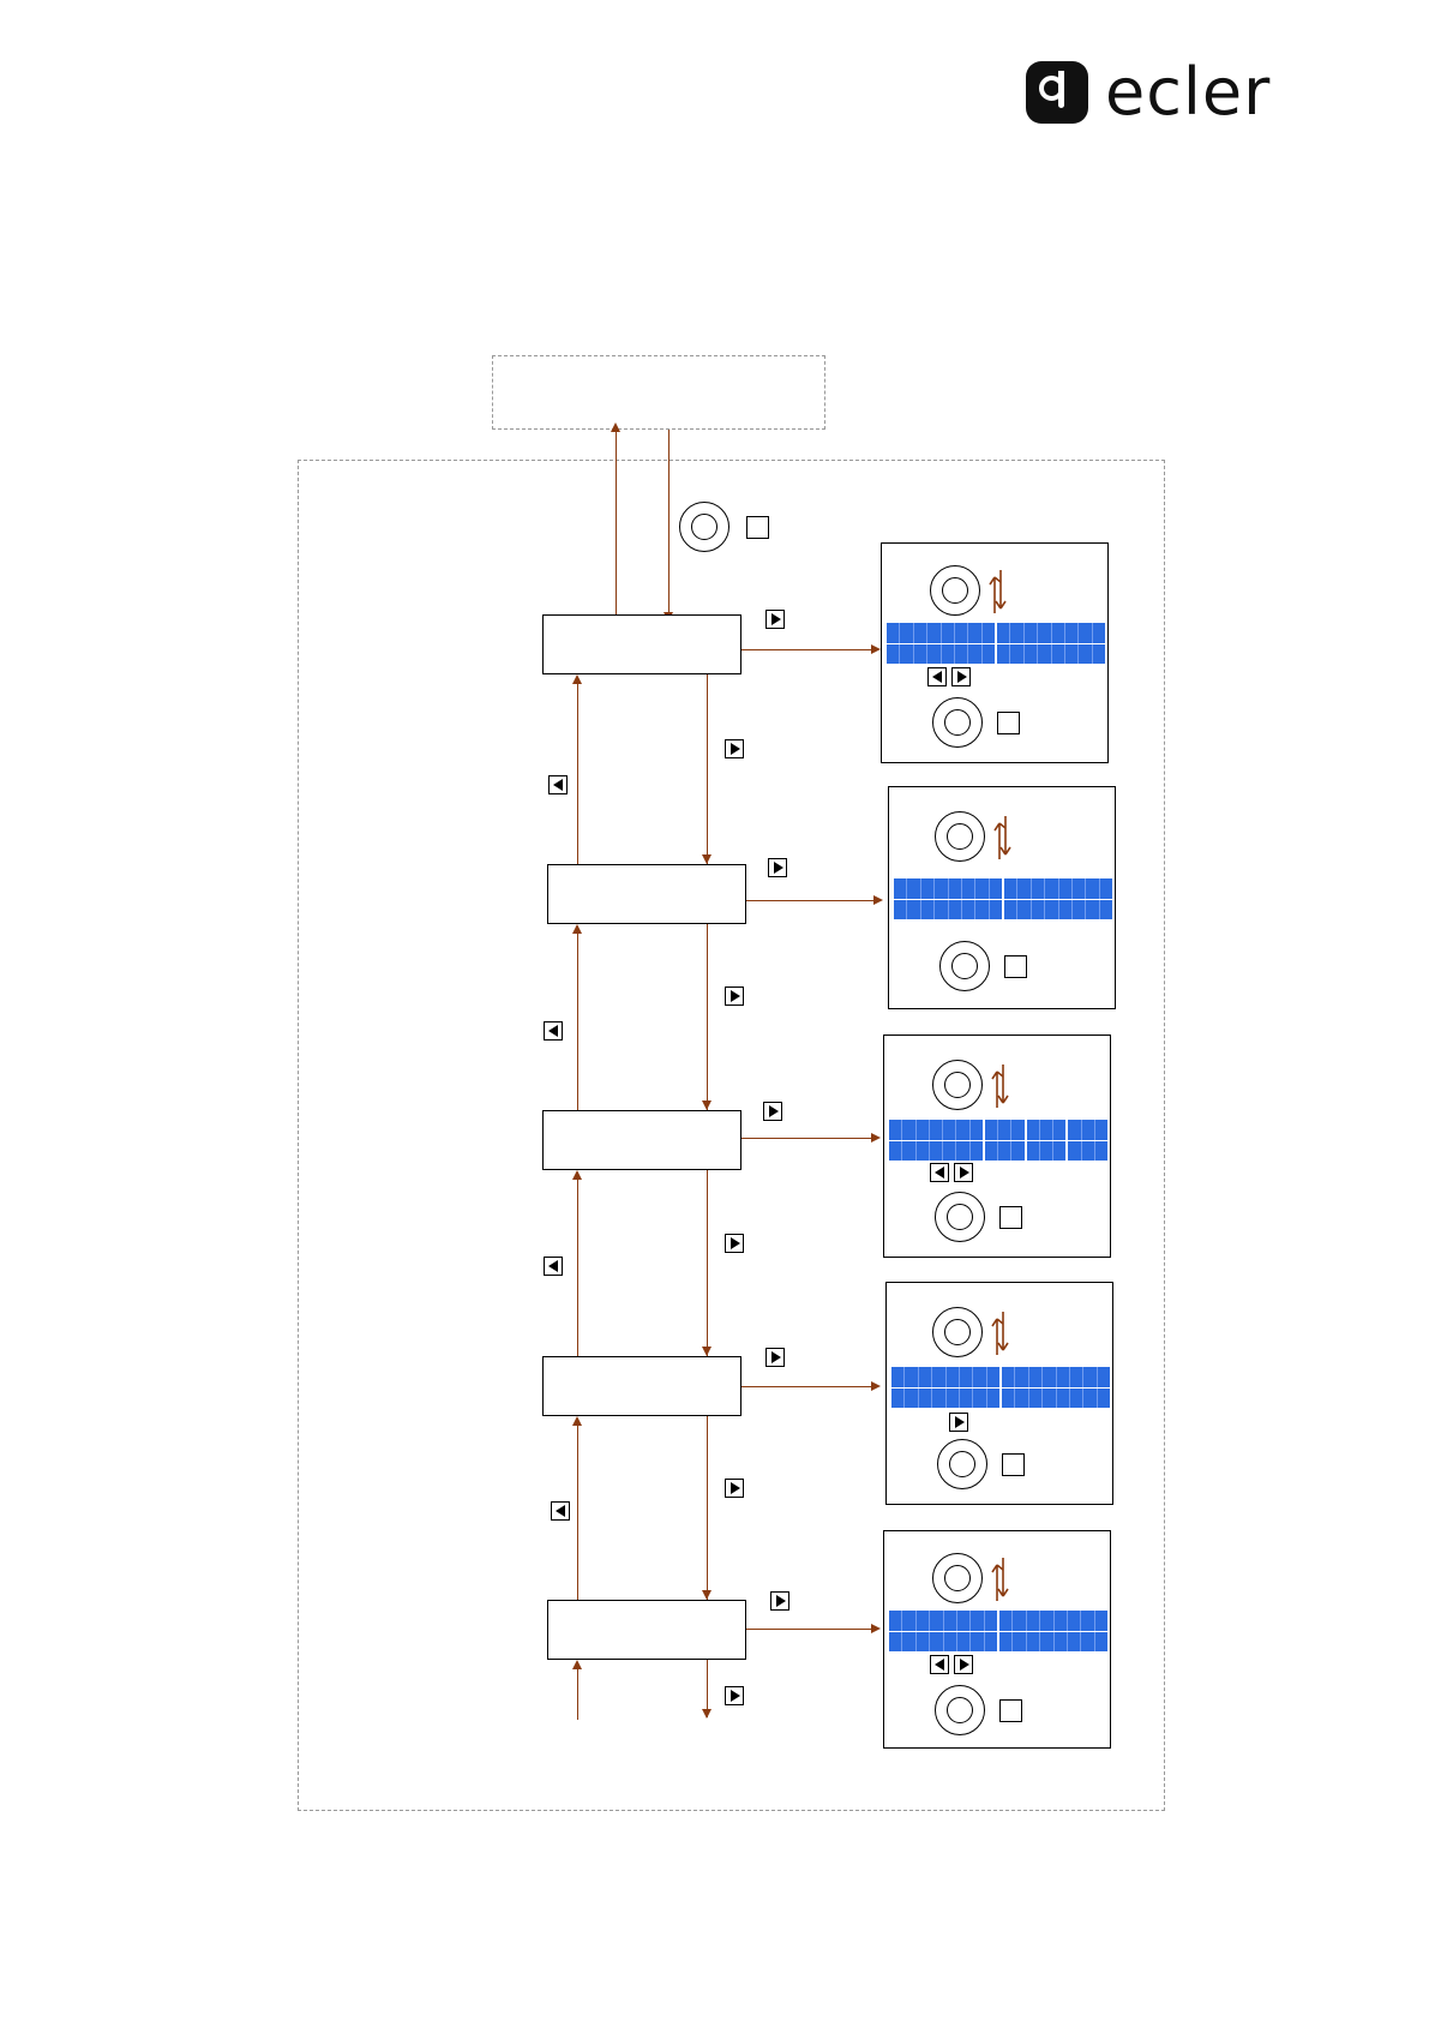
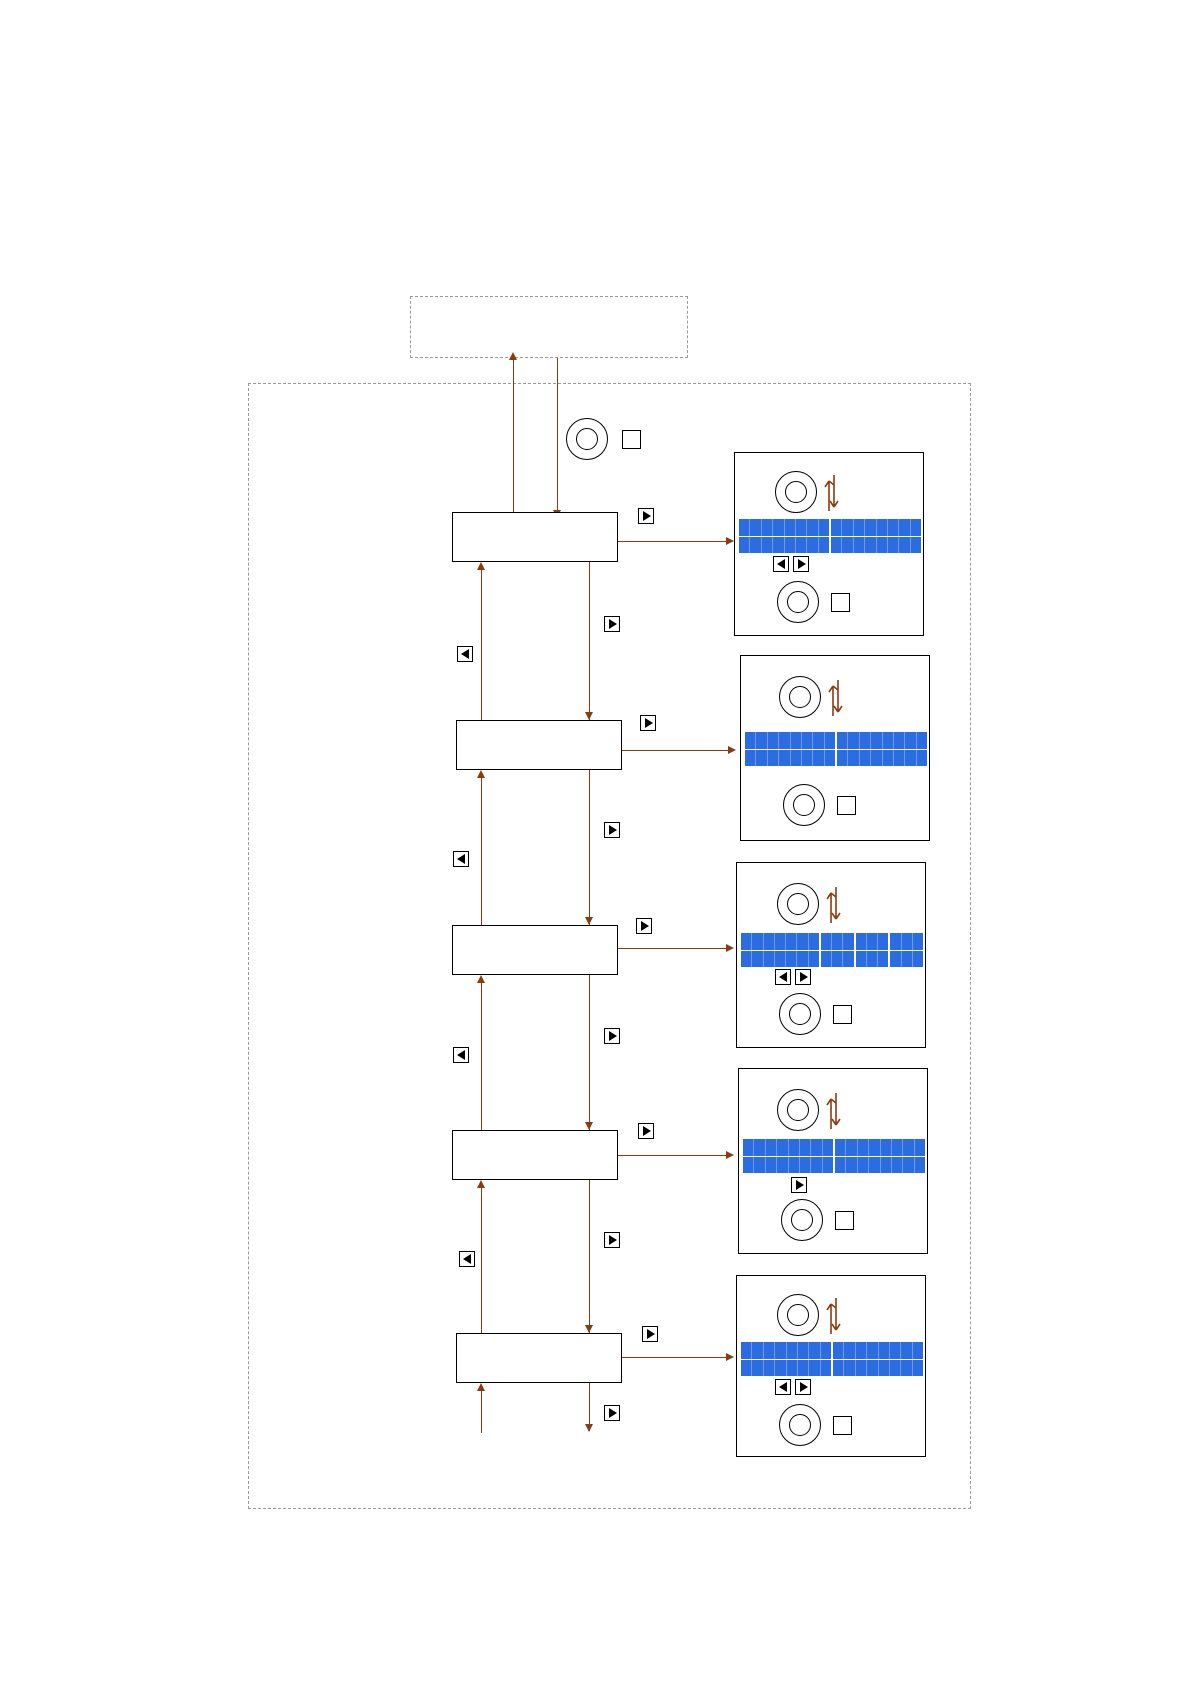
- ecler
